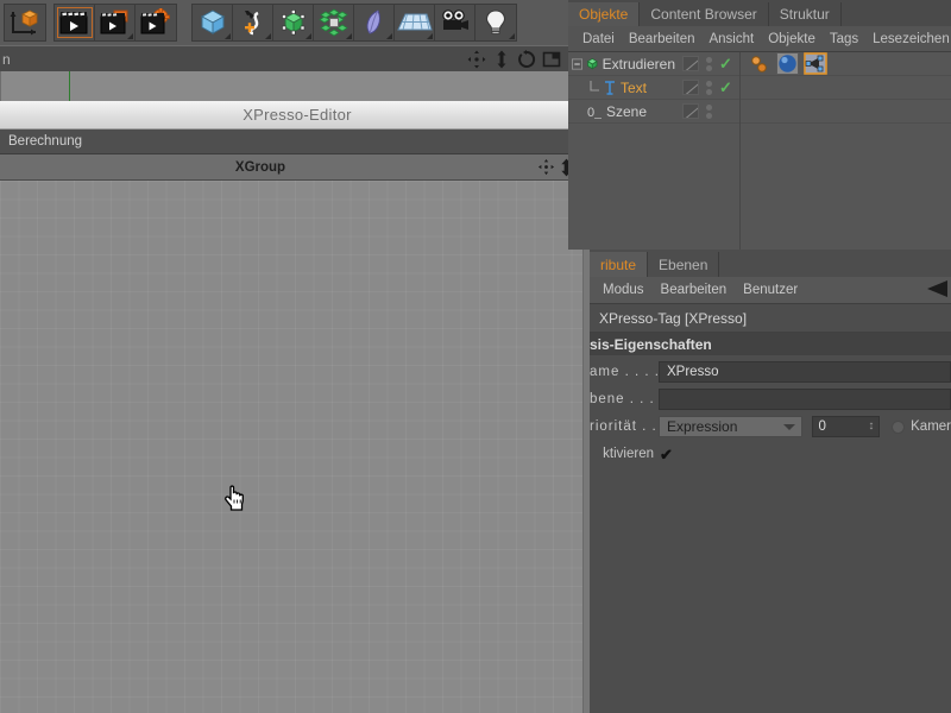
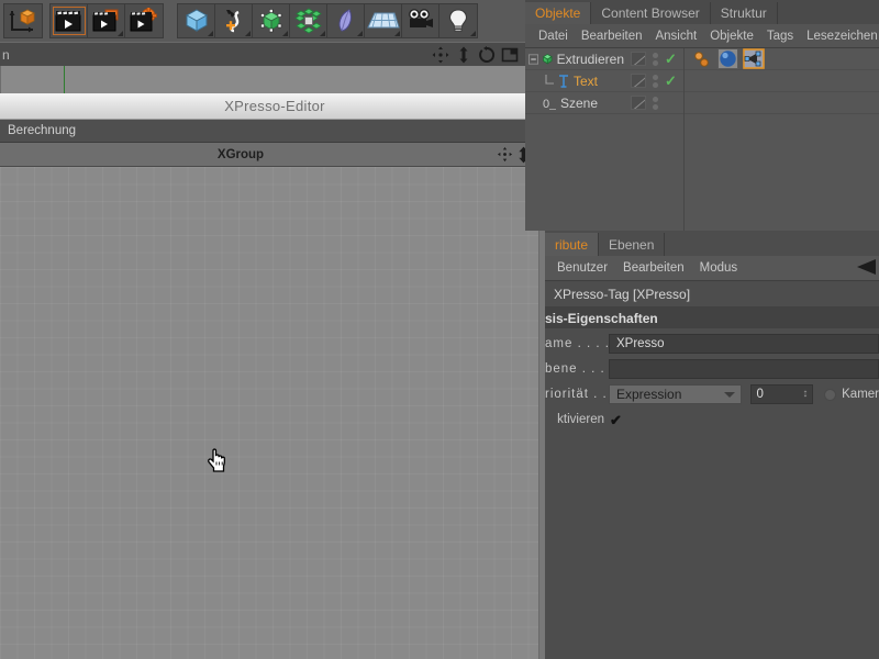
  n
  XPresso-Editor
  Berechnung
  XGroup
  Objekte
  Content Browser
  Struktur
  Datei
  Bearbeiten
  Ansicht
  Objekte
  Tags
  Lesezeichen
  Extrudieren
  ✓
  Text
  ✓
  0
  Szene
  ribute
  Ebenen
- Modus
+ Benutzer
  Bearbeiten
- Benutzer
+ Modus
  XPresso-Tag [XPresso]
  sis-Eigenschaften
  ame . . . .
  XPresso
  bene . . .
  riorität . .
  Expression
  0
  ↕
  Kamer
  ktivieren
  ✔
